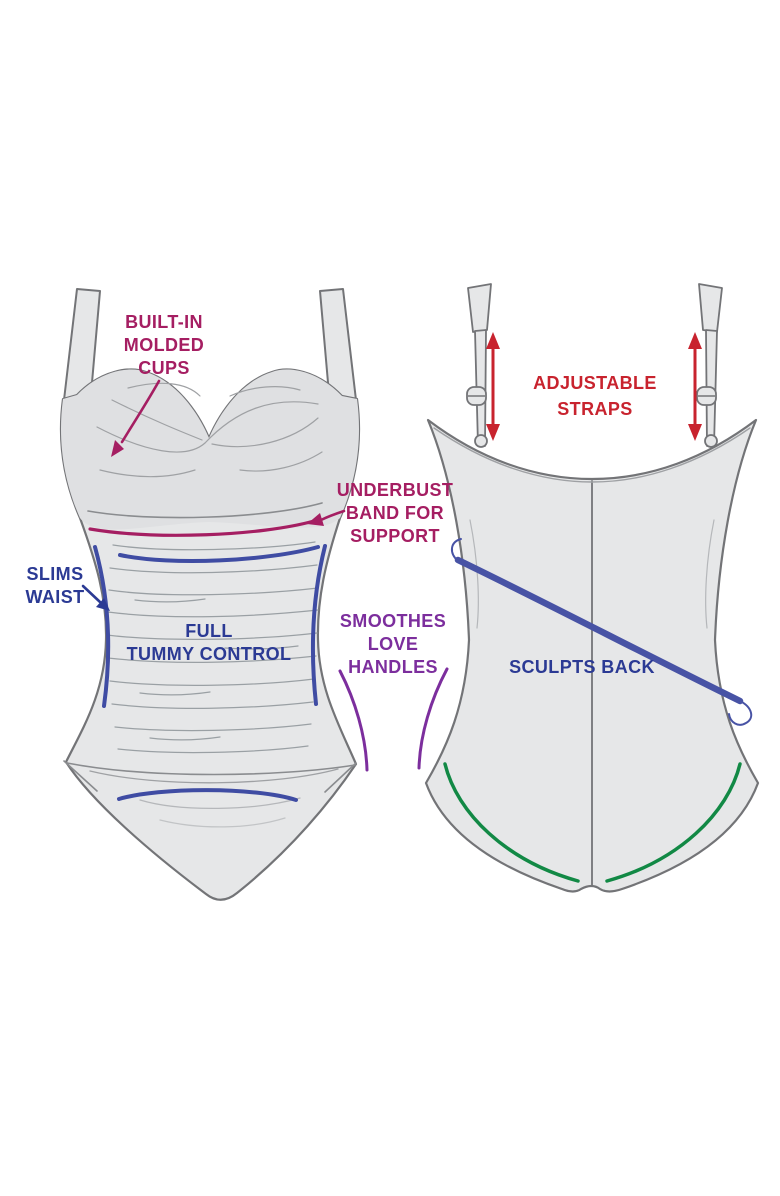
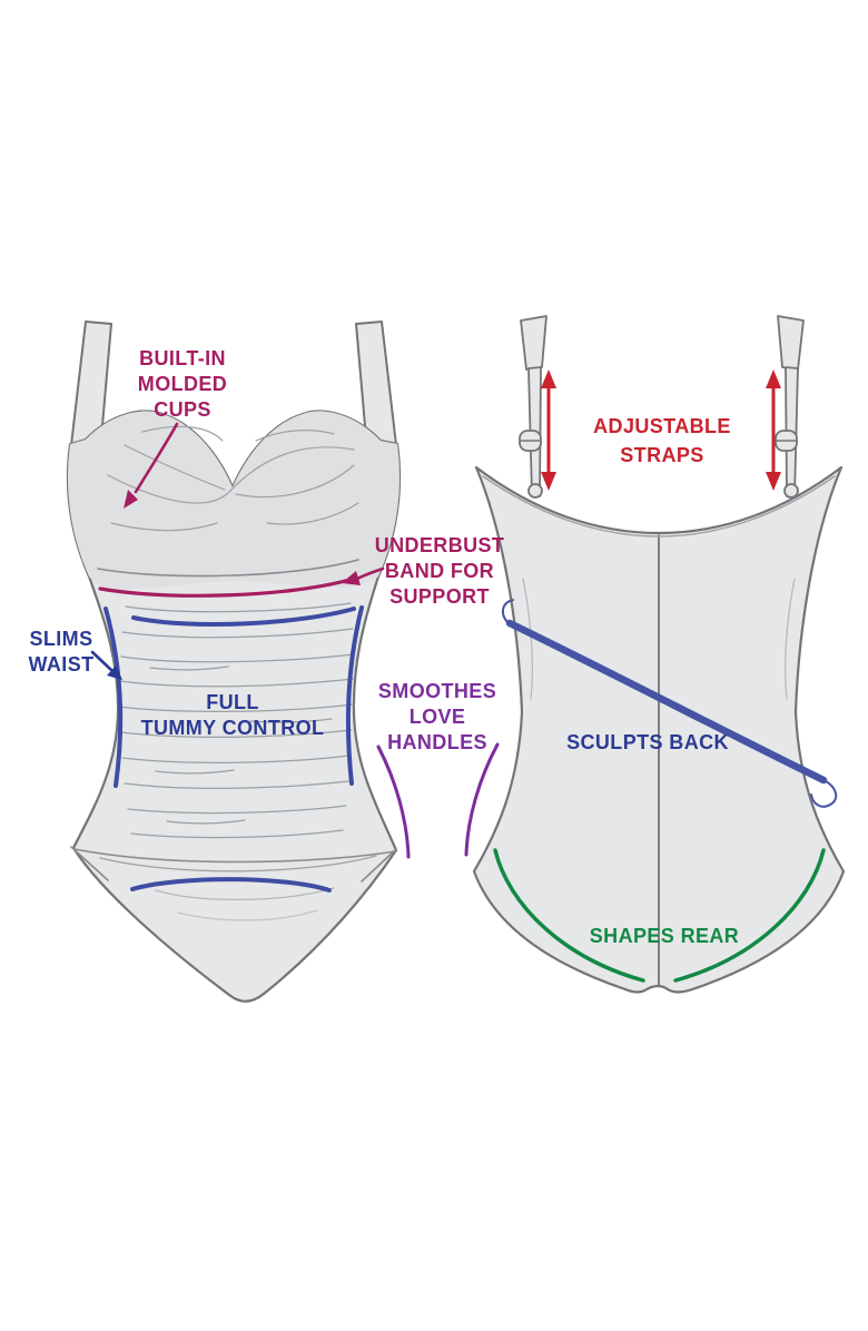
  BUILT-IN
  MOLDED
  CUPS
  UNDERBUST
  BAND FOR
  SUPPORT
  SLIMS
  WAIST
  FULL
  TUMMY CONTROL
  SMOOTHES
  LOVE
  HANDLES
  ADJUSTABLE
  STRAPS
  SCULPTS BACK
+ SHAPES REAR
